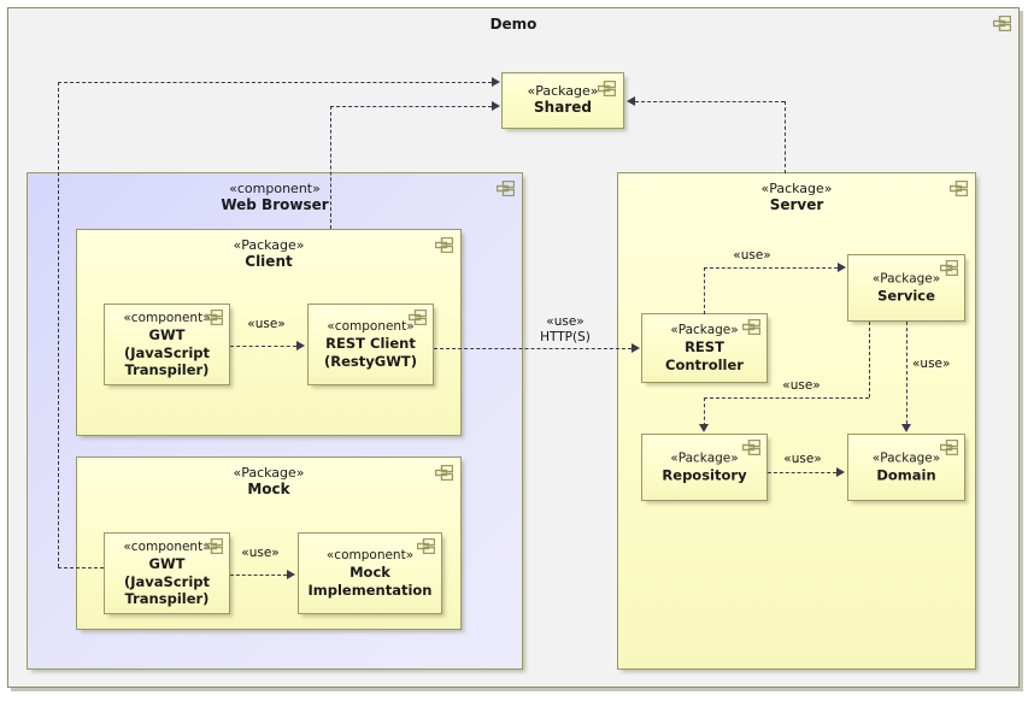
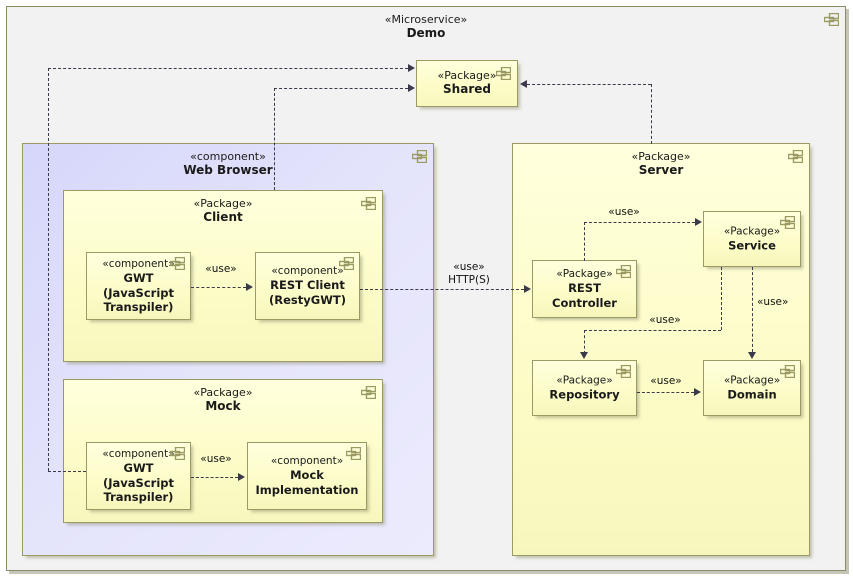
+ «Microservice»
  Demo
  «Package»
  Shared
  «component»
  Web Browser
  «Package»
  Client
  «component»
  GWT
  (JavaScript
  Transpiler)
  «component»
  REST Client
  (RestyGWT)
  «use»
  «Package»
  Mock
  «component»
  GWT
  (JavaScript
  Transpiler)
  «component»
  Mock
  Implementation
  «use»
  «Package»
  Server
  «Package»
  REST
  Controller
  «Package»
  Service
  «Package»
  Repository
  «Package»
  Domain
  «use»
  HTTP(S)
  «use»
  «use»
  «use»
  «use»
